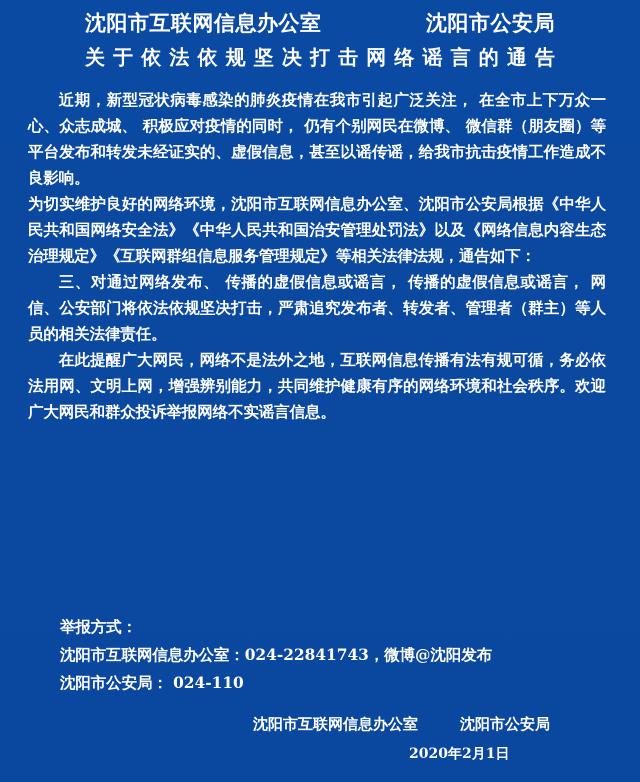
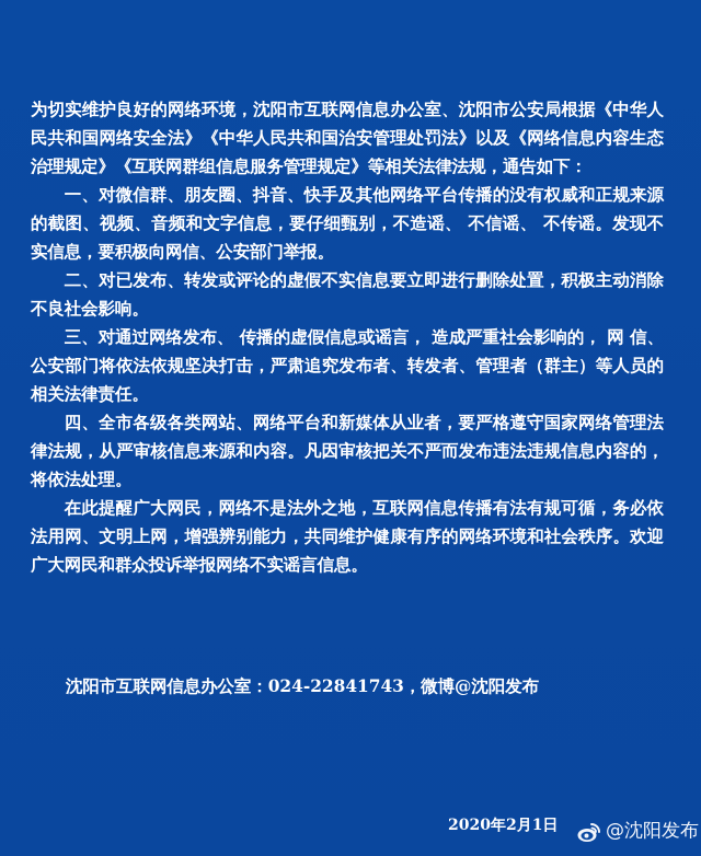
- 沈阳市互联网信息办公室
- 沈阳市公安局
- 关于依法依规坚决打击网络谣言的通告
- 近期，新型冠状病毒感染的肺炎疫情在我市引起广泛关注， 在全市上下万众一心、众志成城、 积极应对疫情的同时， 仍有个别网民在微博、 微信群（朋友圈）等平台发布和转发未经证实的、虚假信息，甚至以谣传谣，给我市抗击疫情工作造成不良影响。
  为切实维护良好的网络环境，沈阳市互联网信息办公室、沈阳市公安局根据《中华人民共和国网络安全法》《中华人民共和国治安管理处罚法》以及《网络信息内容生态治理规定》《互联网群组信息服务管理规定》等相关法律法规，通告如下：
+ 一、对微信群、朋友圈、抖音、快手及其他网络平台传播的没有权威和正规来源的截图、视频、音频和文字信息，要仔细甄别，不造谣、 不信谣、 不传谣。发现不实信息，要积极向网信、公安部门举报。
+ 二、对已发布、转发或评论的虚假不实信息要立即进行删除处置，积极主动消除不良社会影响。
- 三、对通过网络发布、 传播的虚假信息或谣言， 传播的虚假信息或谣言， 网 信、公安部门将依法依规坚决打击，严肃追究发布者、转发者、管理者（群主）等人员的相关法律责任。
+ 三、对通过网络发布、 传播的虚假信息或谣言， 造成严重社会影响的， 网 信、公安部门将依法依规坚决打击，严肃追究发布者、转发者、管理者（群主）等人员的相关法律责任。
+ 四、全市各级各类网站、网络平台和新媒体从业者，要严格遵守国家网络管理法律法规，从严审核信息来源和内容。凡因审核把关不严而发布违法违规信息内容的，将依法处理。
  在此提醒广大网民，网络不是法外之地，互联网信息传播有法有规可循，务必依法用网、文明上网，增强辨别能力，共同维护健康有序的网络环境和社会秩序。欢迎广大网民和群众投诉举报网络不实谣言信息。
- 举报方式：
  沈阳市互联网信息办公室：024-22841743，微博@沈阳发布
- 沈阳市公安局： 024-110
- 沈阳市互联网信息办公室 沈阳市公安局
  2020年2月1日
+ @沈阳发布
